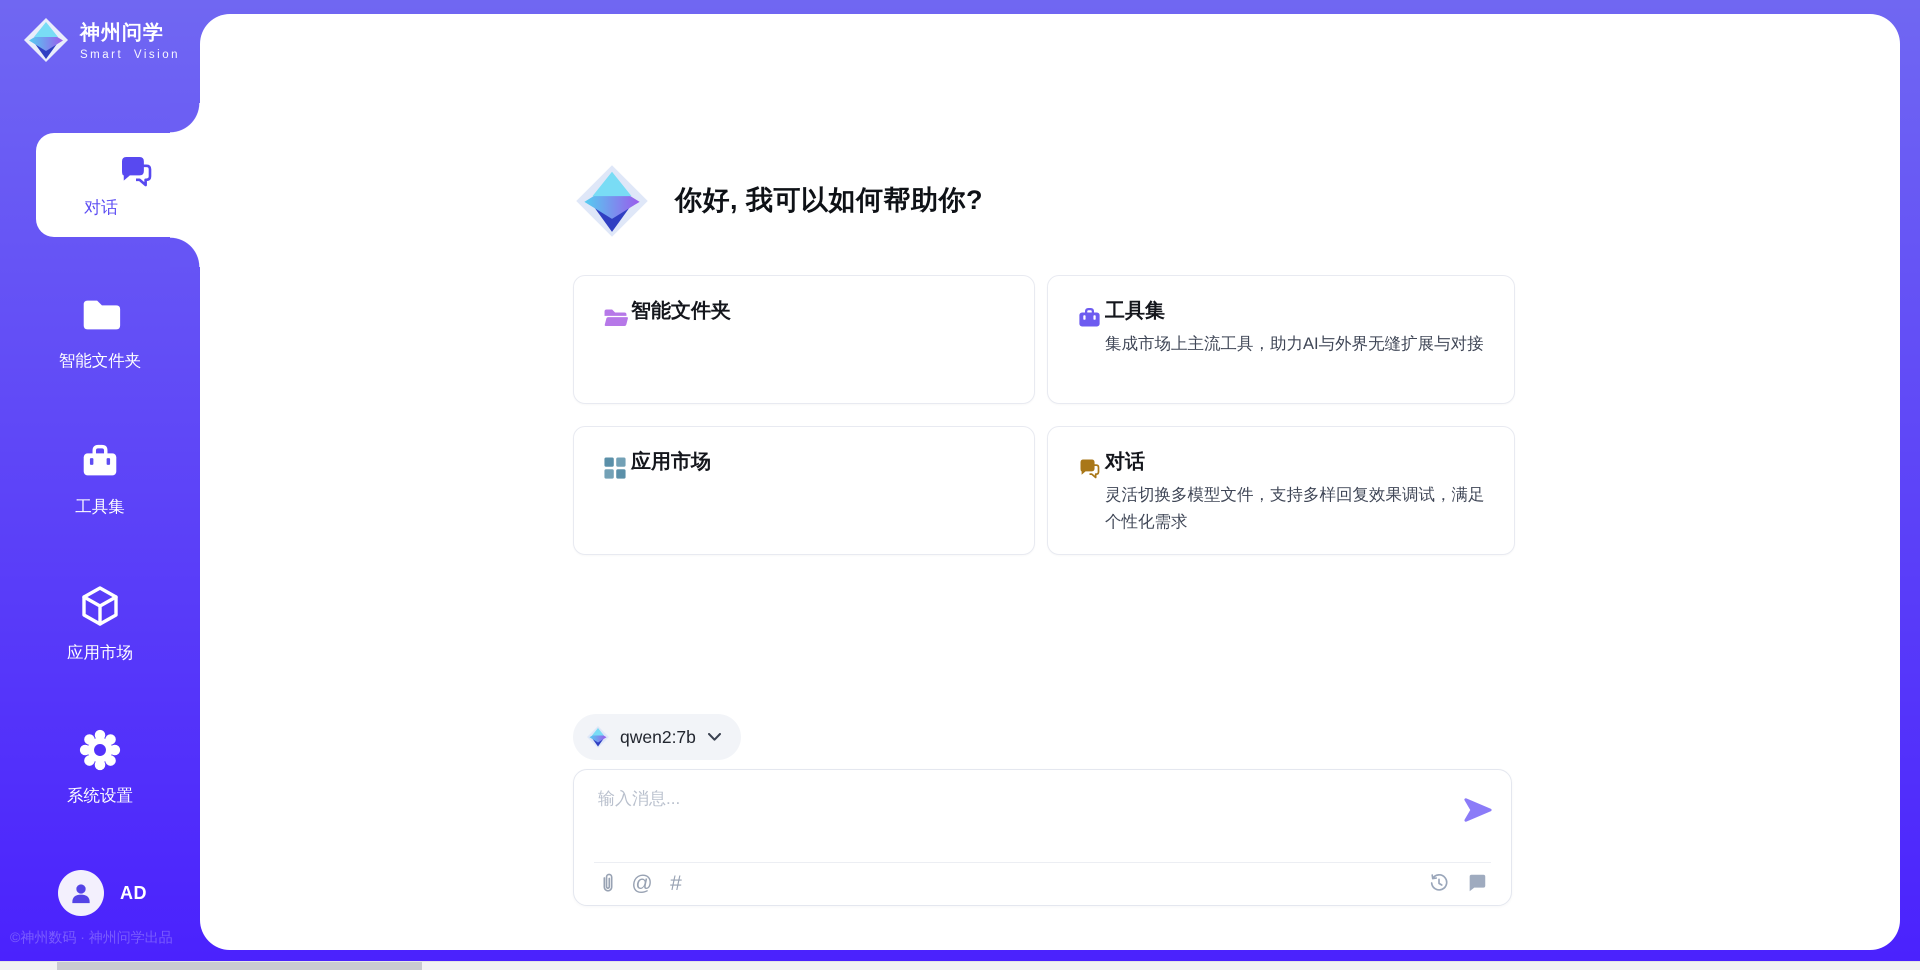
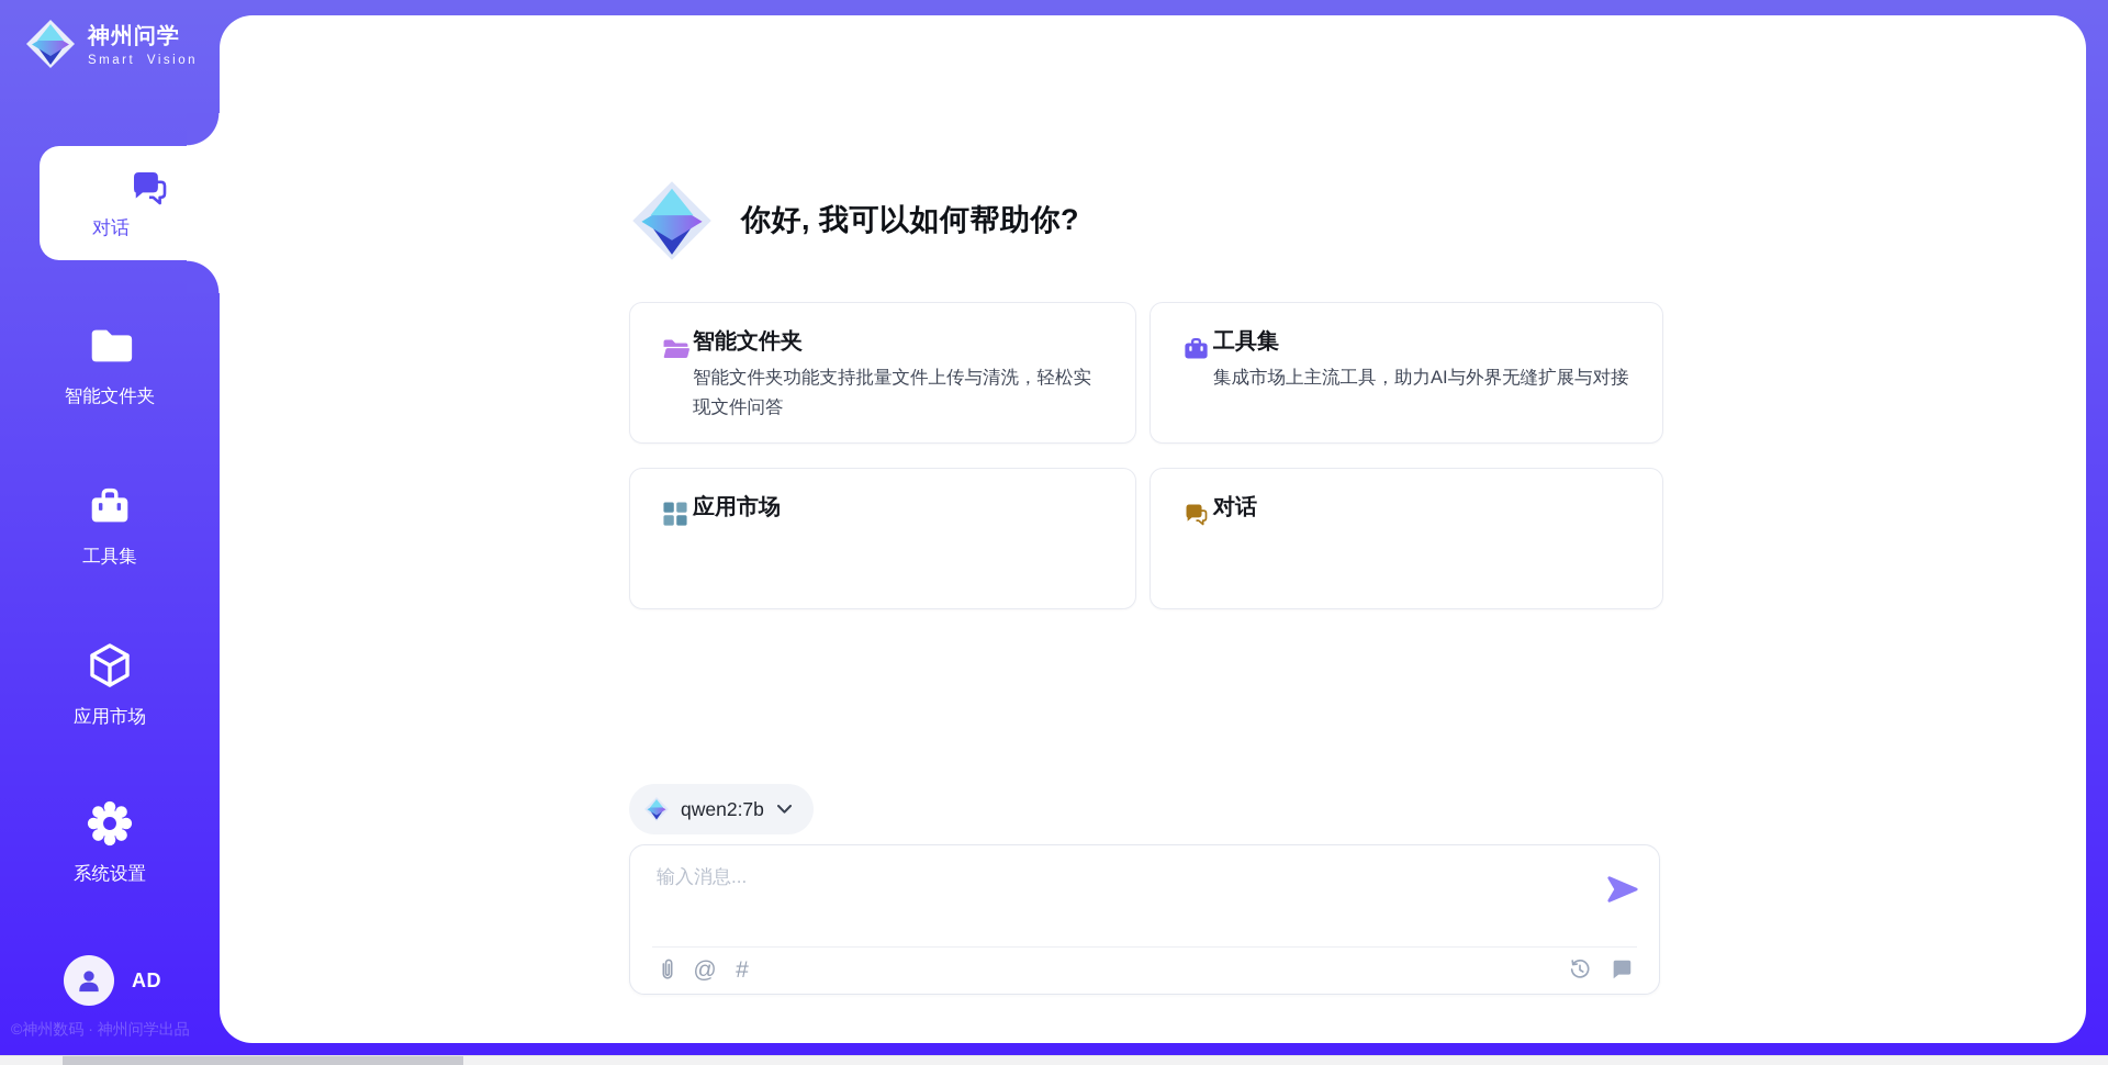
  神州问学
  Smart Vision
  对话
  智能文件夹
  工具集
  应用市场
  系统设置
  AD
  ©神州数码 · 神州问学出品
  你好, 我可以如何帮助你?
  智能文件夹
+ 智能文件夹功能支持批量文件上传与清洗，轻松实现文件问答
  工具集
  集成市场上主流工具，助力AI与外界无缝扩展与对接
  应用市场
  对话
- 灵活切换多模型文件，支持多样回复效果调试，满足个性化需求
  qwen2:7b
  输入消息...
  @
  #
